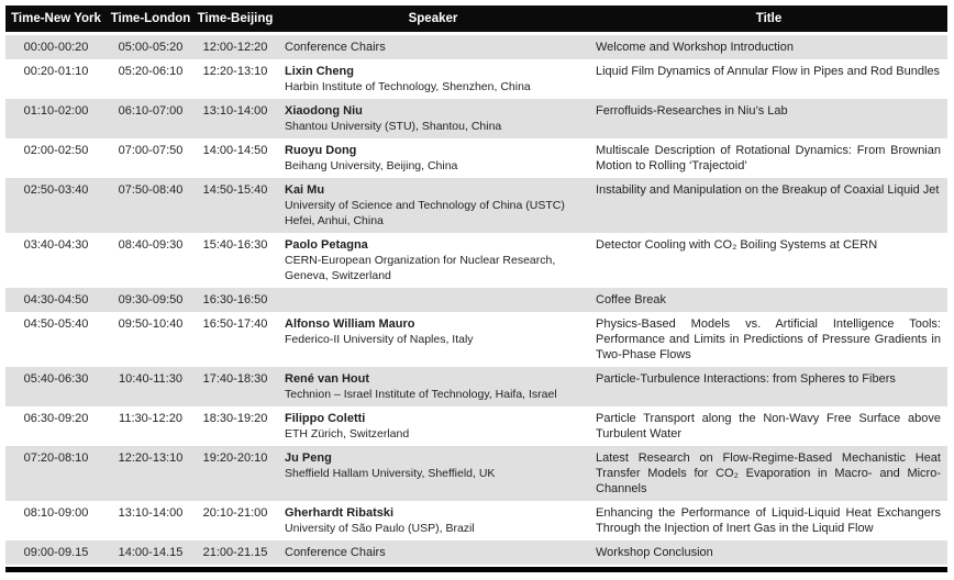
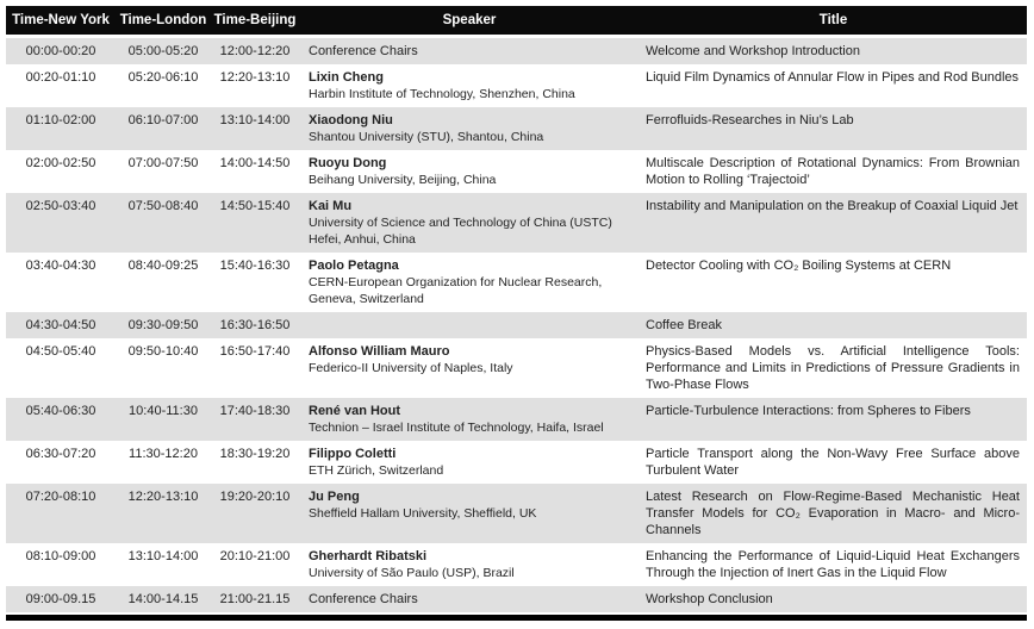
  Time-New York	Time-London	Time-Beijing	Speaker	Title
  00:00-00:20	05:00-05:20	12:00-12:20	Conference Chairs	Welcome and Workshop Introduction
  00:20-01:10	05:20-06:10	12:20-13:10	Lixin Cheng Harbin Institute of Technology, Shenzhen, China	Liquid Film Dynamics of Annular Flow in Pipes and Rod Bundles
  01:10-02:00	06:10-07:00	13:10-14:00	Xiaodong Niu Shantou University (STU), Shantou, China	Ferrofluids-Researches in Niu’s Lab
  02:00-02:50	07:00-07:50	14:00-14:50	Ruoyu Dong Beihang University, Beijing, China	Multiscale Description of Rotational Dynamics: From Brownian Motion to Rolling ‘Trajectoid’
  02:50-03:40	07:50-08:40	14:50-15:40	Kai Mu University of Science and Technology of China (USTC) Hefei, Anhui, China	Instability and Manipulation on the Breakup of Coaxial Liquid Jet
- 03:40-04:30	08:40-09:30	15:40-16:30	Paolo Petagna CERN-European Organization for Nuclear Research, Geneva, Switzerland	Detector Cooling with CO₂ Boiling Systems at CERN
+ 03:40-04:30	08:40-09:25	15:40-16:30	Paolo Petagna CERN-European Organization for Nuclear Research, Geneva, Switzerland	Detector Cooling with CO₂ Boiling Systems at CERN
  04:30-04:50	09:30-09:50	16:30-16:50		Coffee Break
  04:50-05:40	09:50-10:40	16:50-17:40	Alfonso William Mauro Federico-II University of Naples, Italy	Physics-Based Models vs. Artificial Intelligence Tools: Performance and Limits in Predictions of Pressure Gradients in Two-Phase Flows
  05:40-06:30	10:40-11:30	17:40-18:30	René van Hout Technion – Israel Institute of Technology, Haifa, Israel	Particle-Turbulence Interactions: from Spheres to Fibers
- 06:30-09:20	11:30-12:20	18:30-19:20	Filippo Coletti ETH Zürich, Switzerland	Particle Transport along the Non-Wavy Free Surface above Turbulent Water
+ 06:30-07:20	11:30-12:20	18:30-19:20	Filippo Coletti ETH Zürich, Switzerland	Particle Transport along the Non-Wavy Free Surface above Turbulent Water
  07:20-08:10	12:20-13:10	19:20-20:10	Ju Peng Sheffield Hallam University, Sheffield, UK	Latest Research on Flow-Regime-Based Mechanistic Heat Transfer Models for CO₂ Evaporation in Macro- and Micro-Channels
  08:10-09:00	13:10-14:00	20:10-21:00	Gherhardt Ribatski University of São Paulo (USP), Brazil	Enhancing the Performance of Liquid-Liquid Heat Exchangers Through the Injection of Inert Gas in the Liquid Flow
  09:00-09.15	14:00-14.15	21:00-21.15	Conference Chairs	Workshop Conclusion
